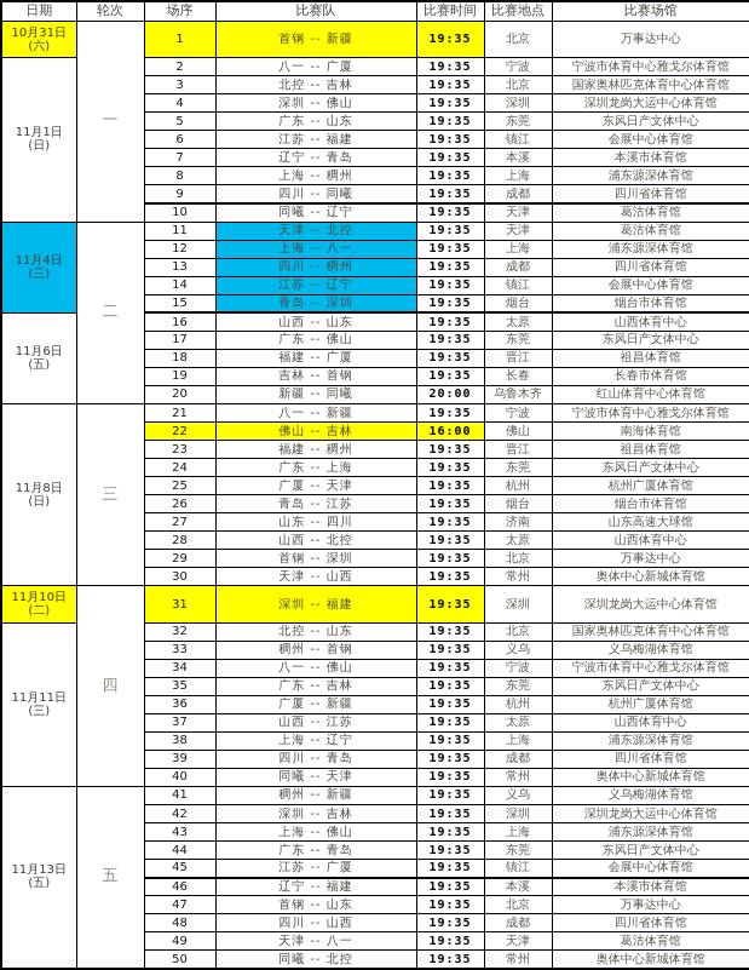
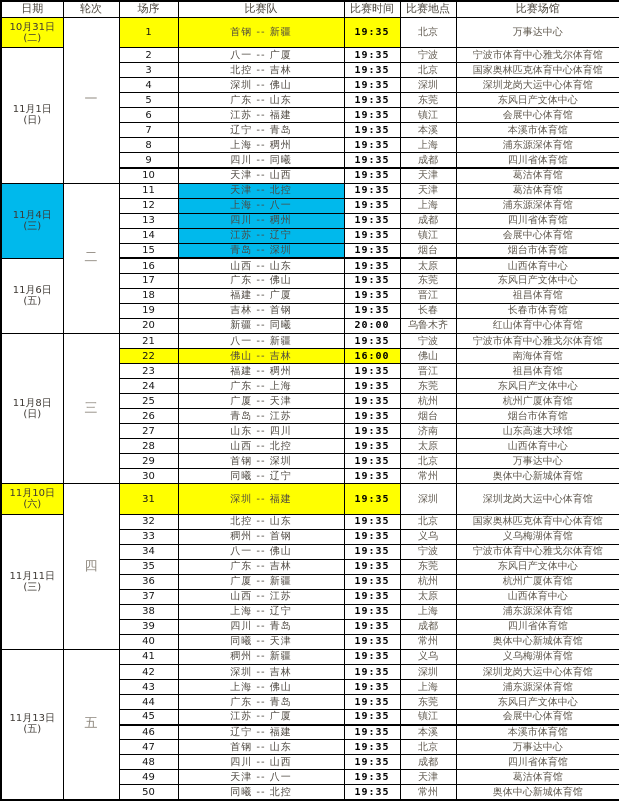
  日期	轮次	场序	比赛队	比赛时间	比赛地点	比赛场馆
- 10月31日(六)	一	1	首钢 -- 新疆	19:35	北京	万事达中心
+ 10月31日(二)	一	1	首钢 -- 新疆	19:35	北京	万事达中心
  11月1日(日)	2	八一 -- 广厦	19:35	宁波	宁波市体育中心雅戈尔体育馆
  3	北控 -- 吉林	19:35	北京	国家奥林匹克体育中心体育馆
  4	深圳 -- 佛山	19:35	深圳	深圳龙岗大运中心体育馆
  5	广东 -- 山东	19:35	东莞	东风日产文体中心
  6	江苏 -- 福建	19:35	镇江	会展中心体育馆
  7	辽宁 -- 青岛	19:35	本溪	本溪市体育馆
  8	上海 -- 稠州	19:35	上海	浦东源深体育馆
  9	四川 -- 同曦	19:35	成都	四川省体育馆
- 10	同曦 -- 辽宁	19:35	天津	葛沽体育馆
+ 10	天津 -- 山西	19:35	天津	葛沽体育馆
  11月4日(三)	二	11	天津 -- 北控	19:35	天津	葛沽体育馆
  12	上海 -- 八一	19:35	上海	浦东源深体育馆
  13	四川 -- 稠州	19:35	成都	四川省体育馆
  14	江苏 -- 辽宁	19:35	镇江	会展中心体育馆
  15	青岛 -- 深圳	19:35	烟台	烟台市体育馆
  11月6日(五)	16	山西 -- 山东	19:35	太原	山西体育中心
  17	广东 -- 佛山	19:35	东莞	东风日产文体中心
  18	福建 -- 广厦	19:35	晋江	祖昌体育馆
  19	吉林 -- 首钢	19:35	长春	长春市体育馆
  20	新疆 -- 同曦	20:00	乌鲁木齐	红山体育中心体育馆
  11月8日(日)	三	21	八一 -- 新疆	19:35	宁波	宁波市体育中心雅戈尔体育馆
  22	佛山 -- 吉林	16:00	佛山	南海体育馆
  23	福建 -- 稠州	19:35	晋江	祖昌体育馆
  24	广东 -- 上海	19:35	东莞	东风日产文体中心
  25	广厦 -- 天津	19:35	杭州	杭州广厦体育馆
  26	青岛 -- 江苏	19:35	烟台	烟台市体育馆
  27	山东 -- 四川	19:35	济南	山东高速大球馆
  28	山西 -- 北控	19:35	太原	山西体育中心
  29	首钢 -- 深圳	19:35	北京	万事达中心
- 30	天津 -- 山西	19:35	常州	奥体中心新城体育馆
+ 30	同曦 -- 辽宁	19:35	常州	奥体中心新城体育馆
- 11月10日(二)	四	31	深圳 -- 福建	19:35	深圳	深圳龙岗大运中心体育馆
+ 11月10日(六)	四	31	深圳 -- 福建	19:35	深圳	深圳龙岗大运中心体育馆
  11月11日(三)	32	北控 -- 山东	19:35	北京	国家奥林匹克体育中心体育馆
  33	稠州 -- 首钢	19:35	义乌	义乌梅湖体育馆
  34	八一 -- 佛山	19:35	宁波	宁波市体育中心雅戈尔体育馆
  35	广东 -- 吉林	19:35	东莞	东风日产文体中心
  36	广厦 -- 新疆	19:35	杭州	杭州广厦体育馆
  37	山西 -- 江苏	19:35	太原	山西体育中心
  38	上海 -- 辽宁	19:35	上海	浦东源深体育馆
  39	四川 -- 青岛	19:35	成都	四川省体育馆
  40	同曦 -- 天津	19:35	常州	奥体中心新城体育馆
  11月13日(五)	五	41	稠州 -- 新疆	19:35	义乌	义乌梅湖体育馆
  42	深圳 -- 吉林	19:35	深圳	深圳龙岗大运中心体育馆
  43	上海 -- 佛山	19:35	上海	浦东源深体育馆
  44	广东 -- 青岛	19:35	东莞	东风日产文体中心
  45	江苏 -- 广厦	19:35	镇江	会展中心体育馆
  46	辽宁 -- 福建	19:35	本溪	本溪市体育馆
  47	首钢 -- 山东	19:35	北京	万事达中心
  48	四川 -- 山西	19:35	成都	四川省体育馆
  49	天津 -- 八一	19:35	天津	葛沽体育馆
  50	同曦 -- 北控	19:35	常州	奥体中心新城体育馆
